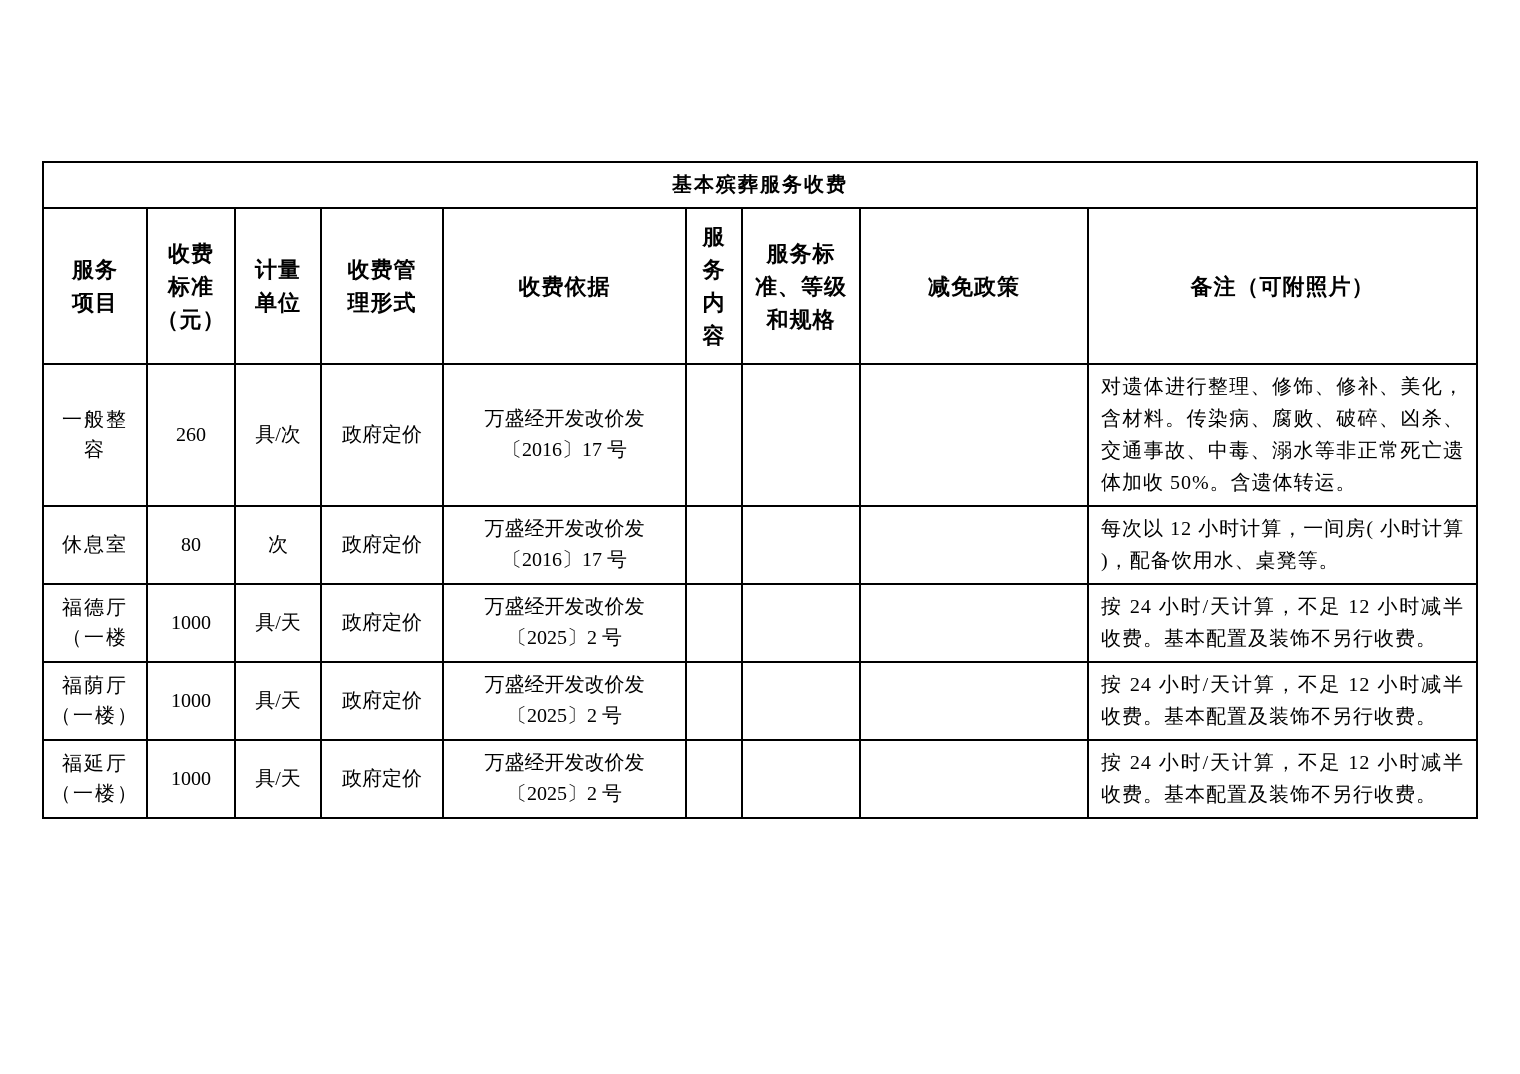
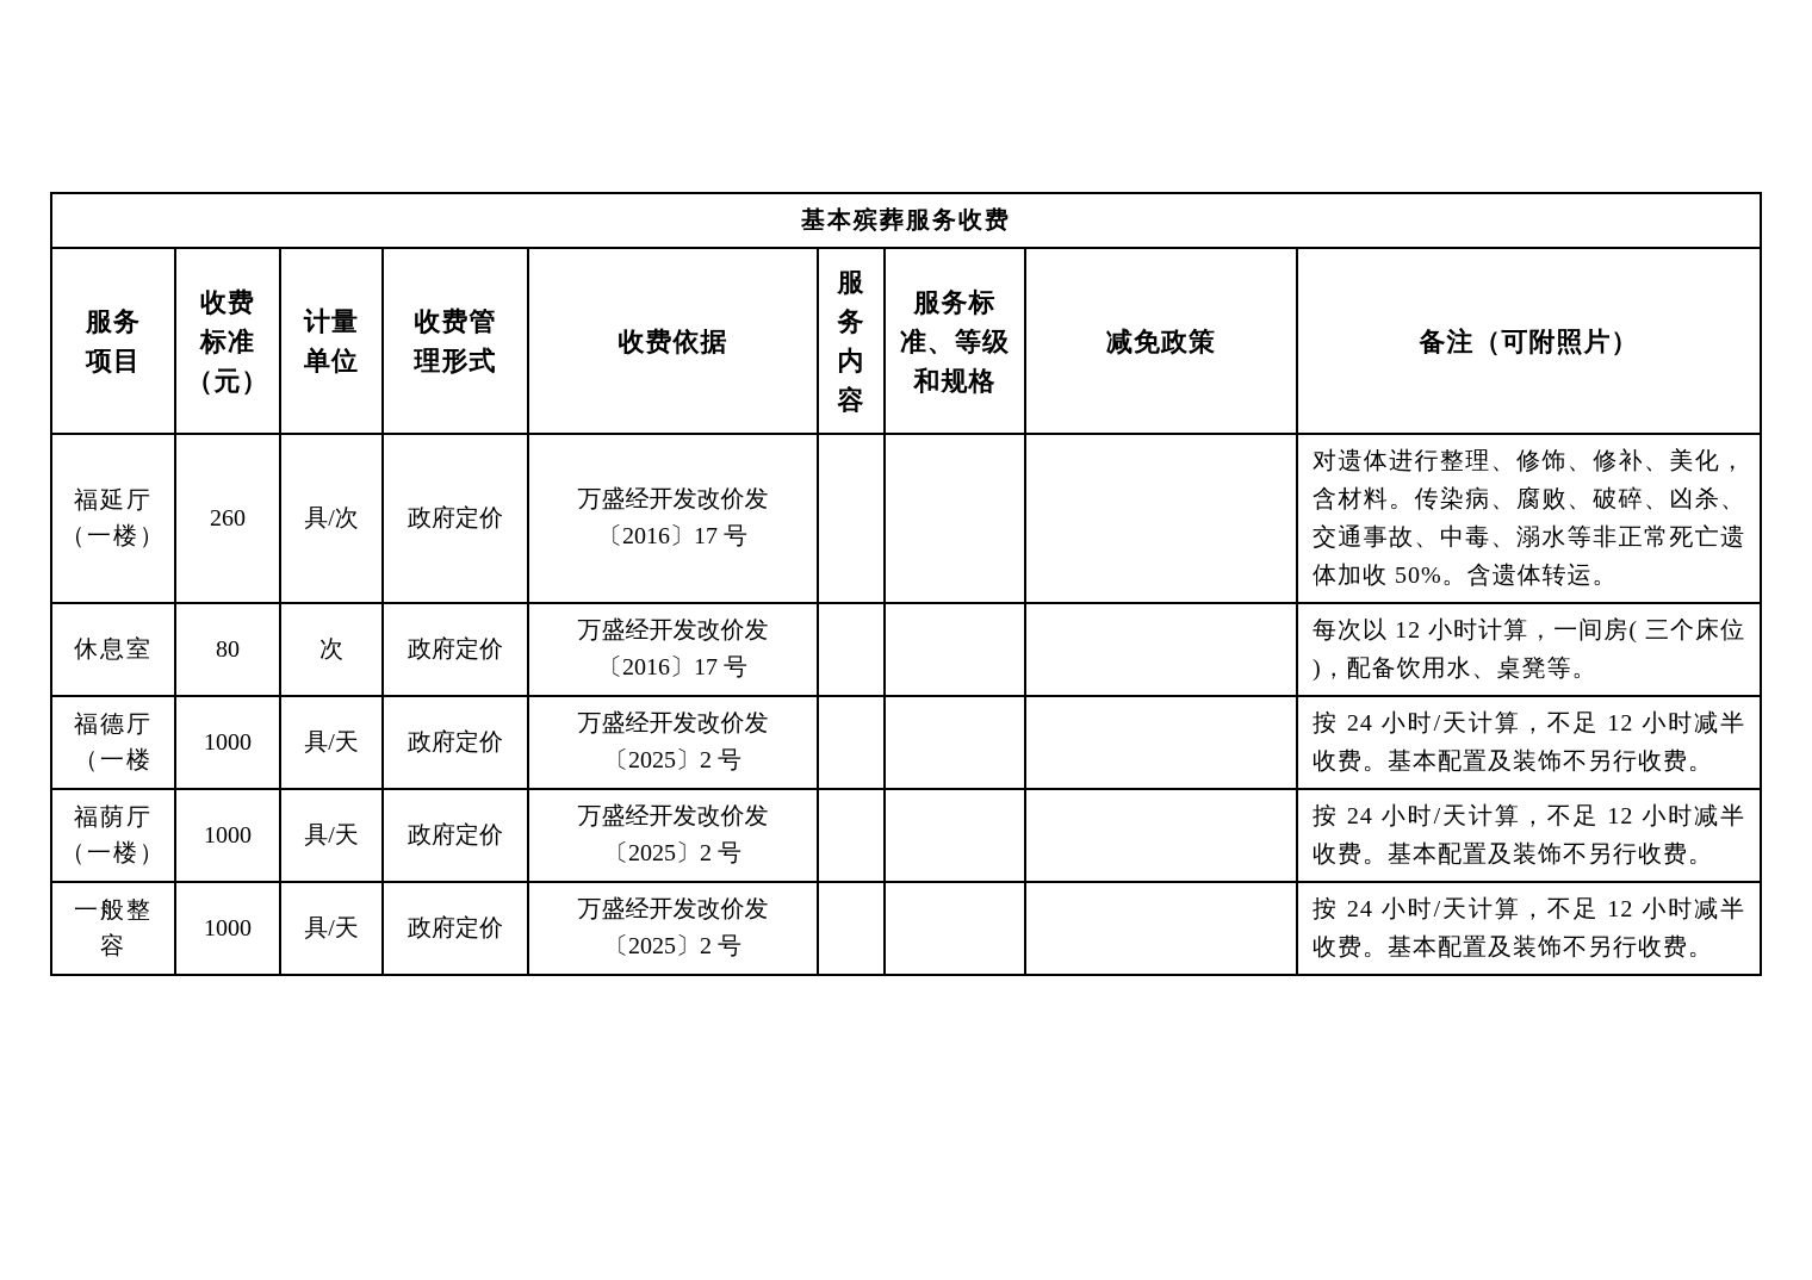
  基本殡葬服务收费
  服务 项目	收费 标准 （元）	计量 单位	收费管 理形式	收费依据	服 务 内 容	服务标 准、等级 和规格	减免政策	备注（可附照片）
- 一般整 容	260	具/次	政府定价	万盛经开发改价发 〔2016〕17 号				对遗体进行整理、修饰、修补、美化，含材料。传染病、腐败、破碎、凶杀、交通事故、中毒、溺水等非正常死亡遗体加收 50%。含遗体转运。
+ 福延厅 （一楼）	260	具/次	政府定价	万盛经开发改价发 〔2016〕17 号				对遗体进行整理、修饰、修补、美化，含材料。传染病、腐败、破碎、凶杀、交通事故、中毒、溺水等非正常死亡遗体加收 50%。含遗体转运。
- 休息室	80	次	政府定价	万盛经开发改价发 〔2016〕17 号				每次以 12 小时计算，一间房( 小时计算 )，配备饮用水、桌凳等。
+ 休息室	80	次	政府定价	万盛经开发改价发 〔2016〕17 号				每次以 12 小时计算，一间房( 三个床位 )，配备饮用水、桌凳等。
  福德厅 （一楼	1000	具/天	政府定价	万盛经开发改价发 〔2025〕2 号				按 24 小时/天计算，不足 12 小时减半收费。基本配置及装饰不另行收费。
  福荫厅 （一楼）	1000	具/天	政府定价	万盛经开发改价发 〔2025〕2 号				按 24 小时/天计算，不足 12 小时减半收费。基本配置及装饰不另行收费。
- 福延厅 （一楼）	1000	具/天	政府定价	万盛经开发改价发 〔2025〕2 号				按 24 小时/天计算，不足 12 小时减半收费。基本配置及装饰不另行收费。
+ 一般整 容	1000	具/天	政府定价	万盛经开发改价发 〔2025〕2 号				按 24 小时/天计算，不足 12 小时减半收费。基本配置及装饰不另行收费。
